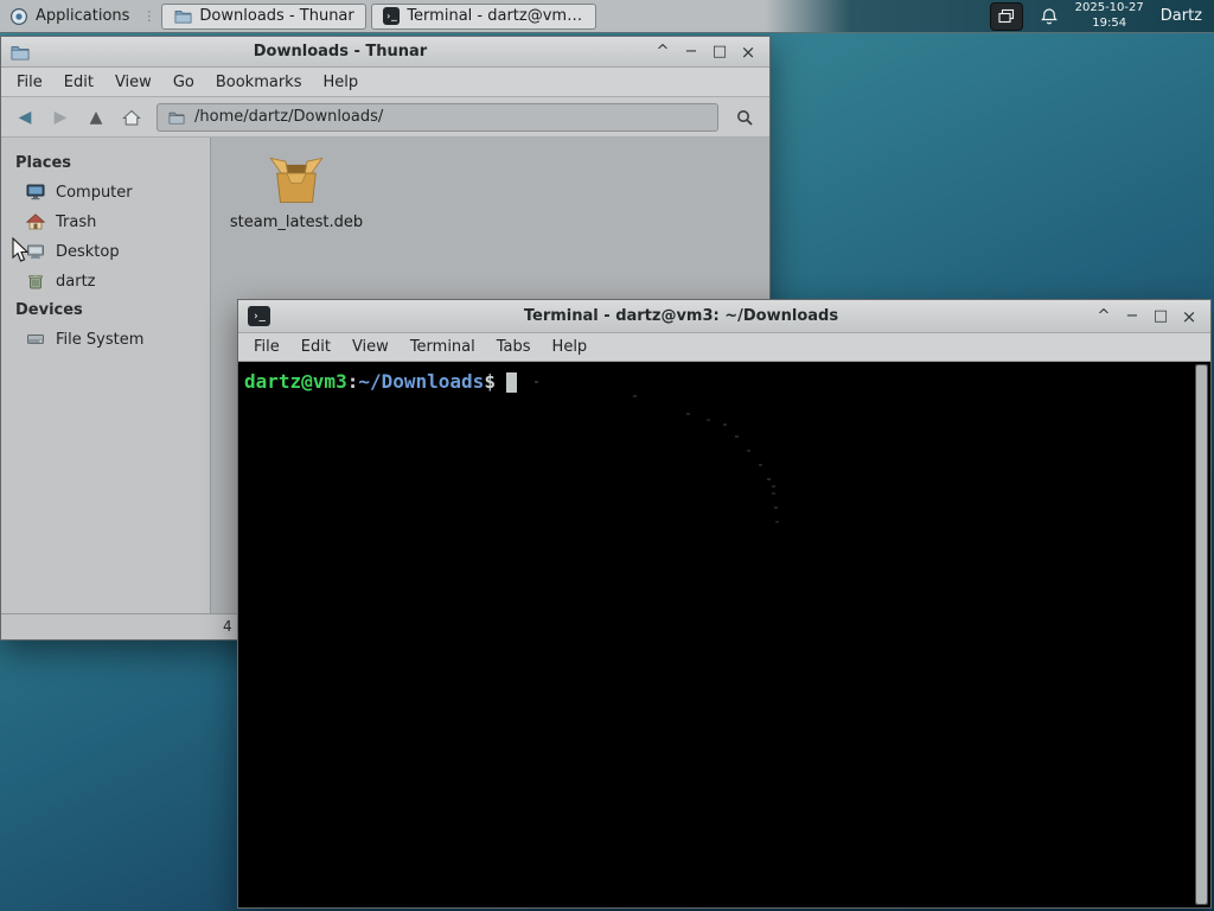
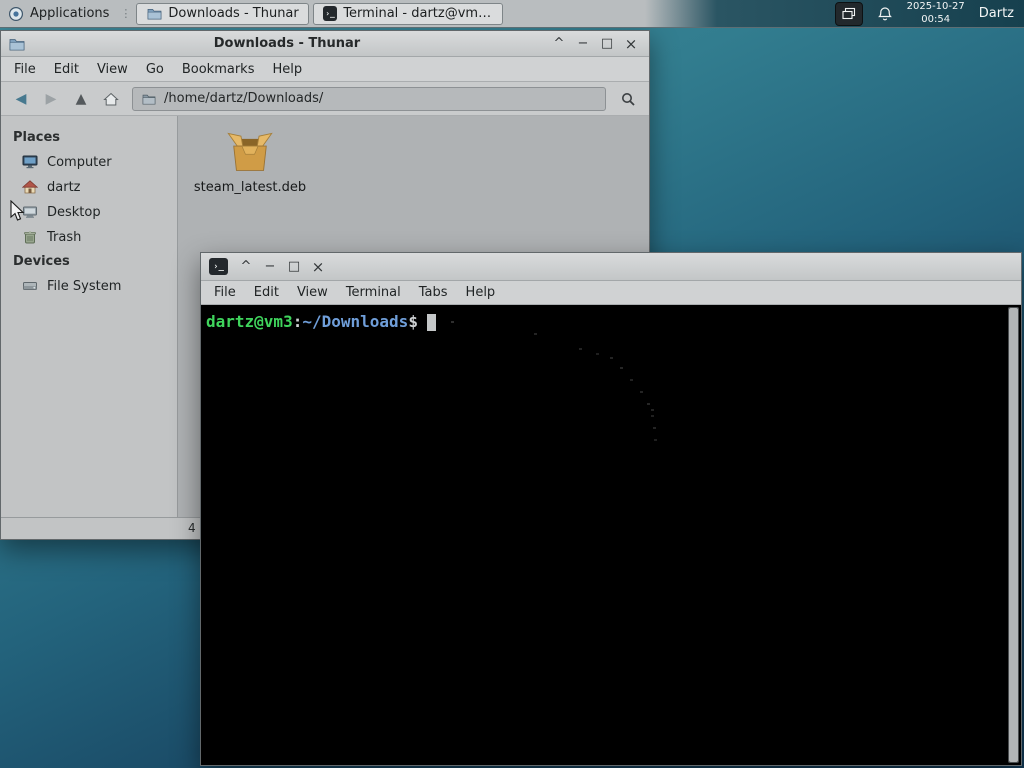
  Applications
  ⋮
  Downloads - Thunar
  ›_
  Terminal - dartz@vm3:
  2025-10-27
- 19:54
+ 00:54
  Dartz
  Downloads - Thunar
  ^
  −
  □
  ×
  File
  Edit
  View
  Go
  Bookmarks
  Help
  ◀
  ▶
  ▲
  /home/dartz/Downloads/
  Places
  Computer
- Trash
+ dartz
  Desktop
- dartz
+ Trash
  Devices
  File System
  steam_latest.deb
  4
  ›_
- Terminal - dartz@vm3: ~/Downloads
  ^
  −
  □
  ×
  File
  Edit
  View
  Terminal
  Tabs
  Help
  dartz@vm3:~/Downloads$
